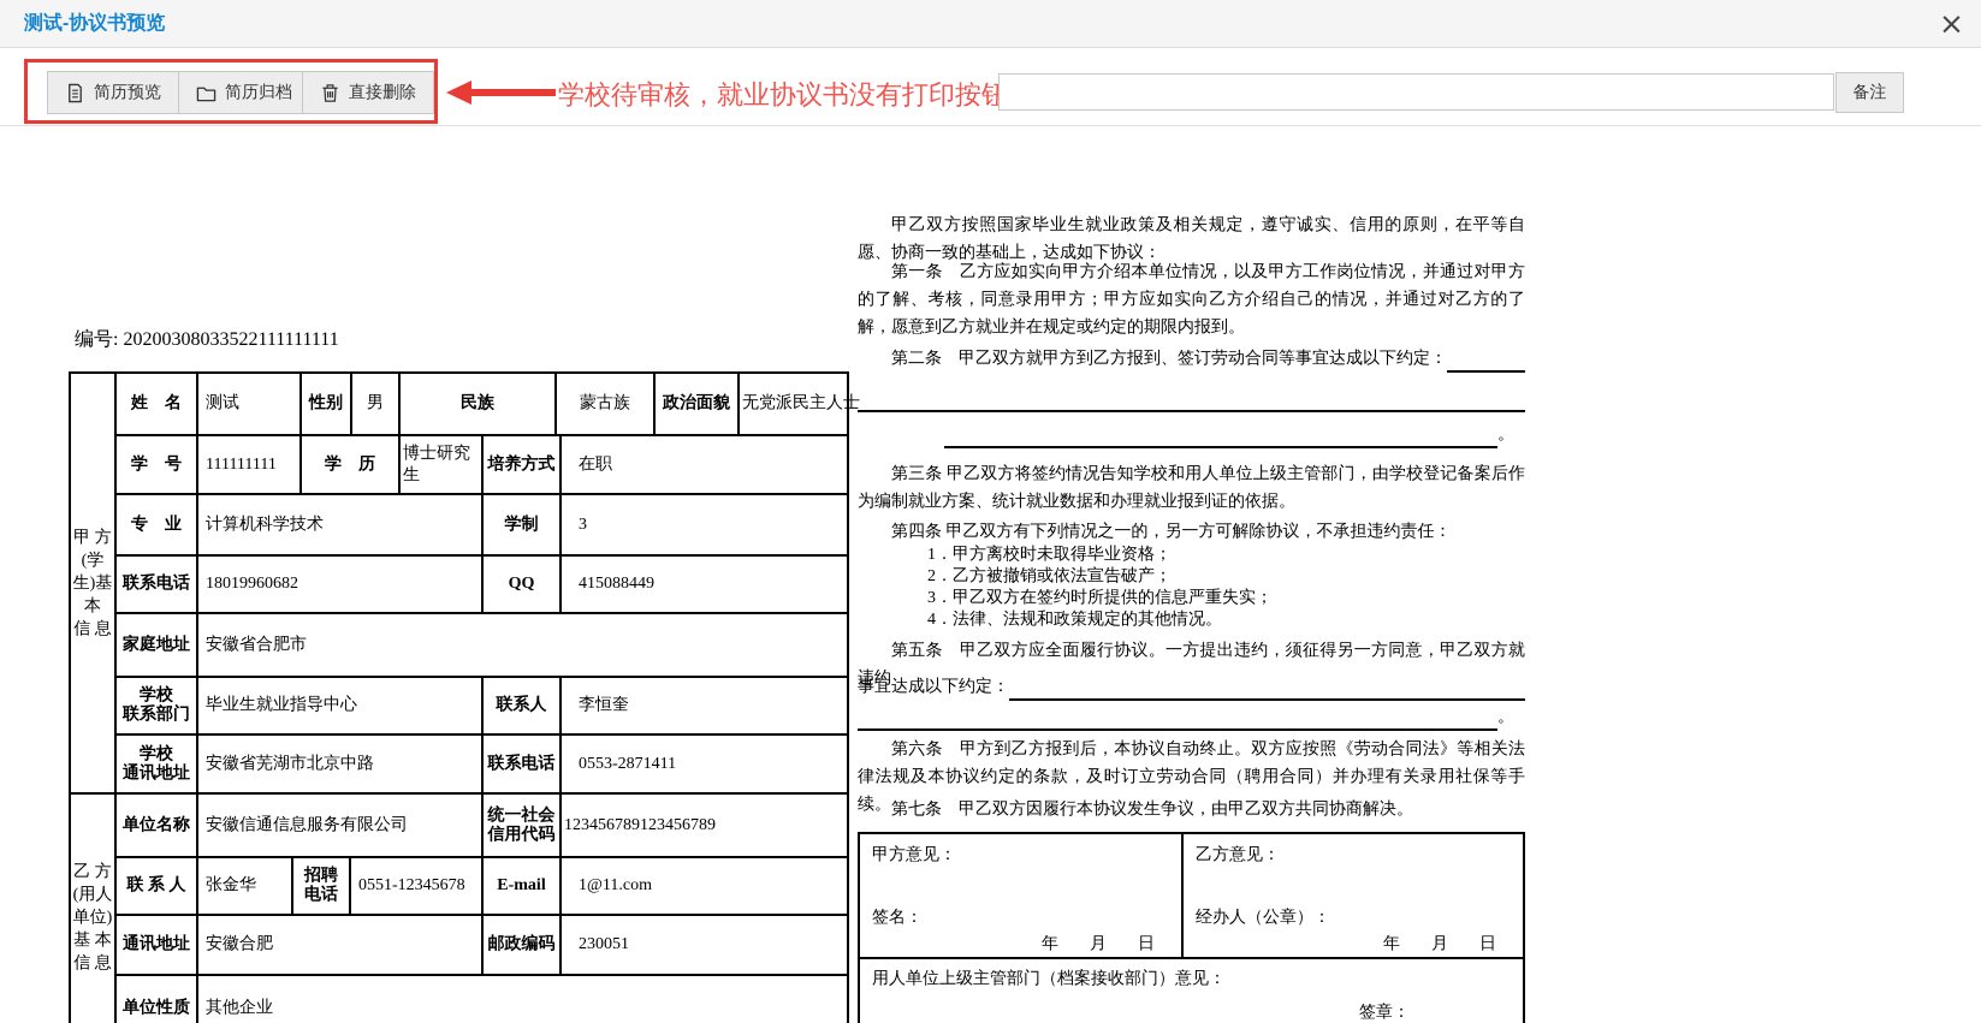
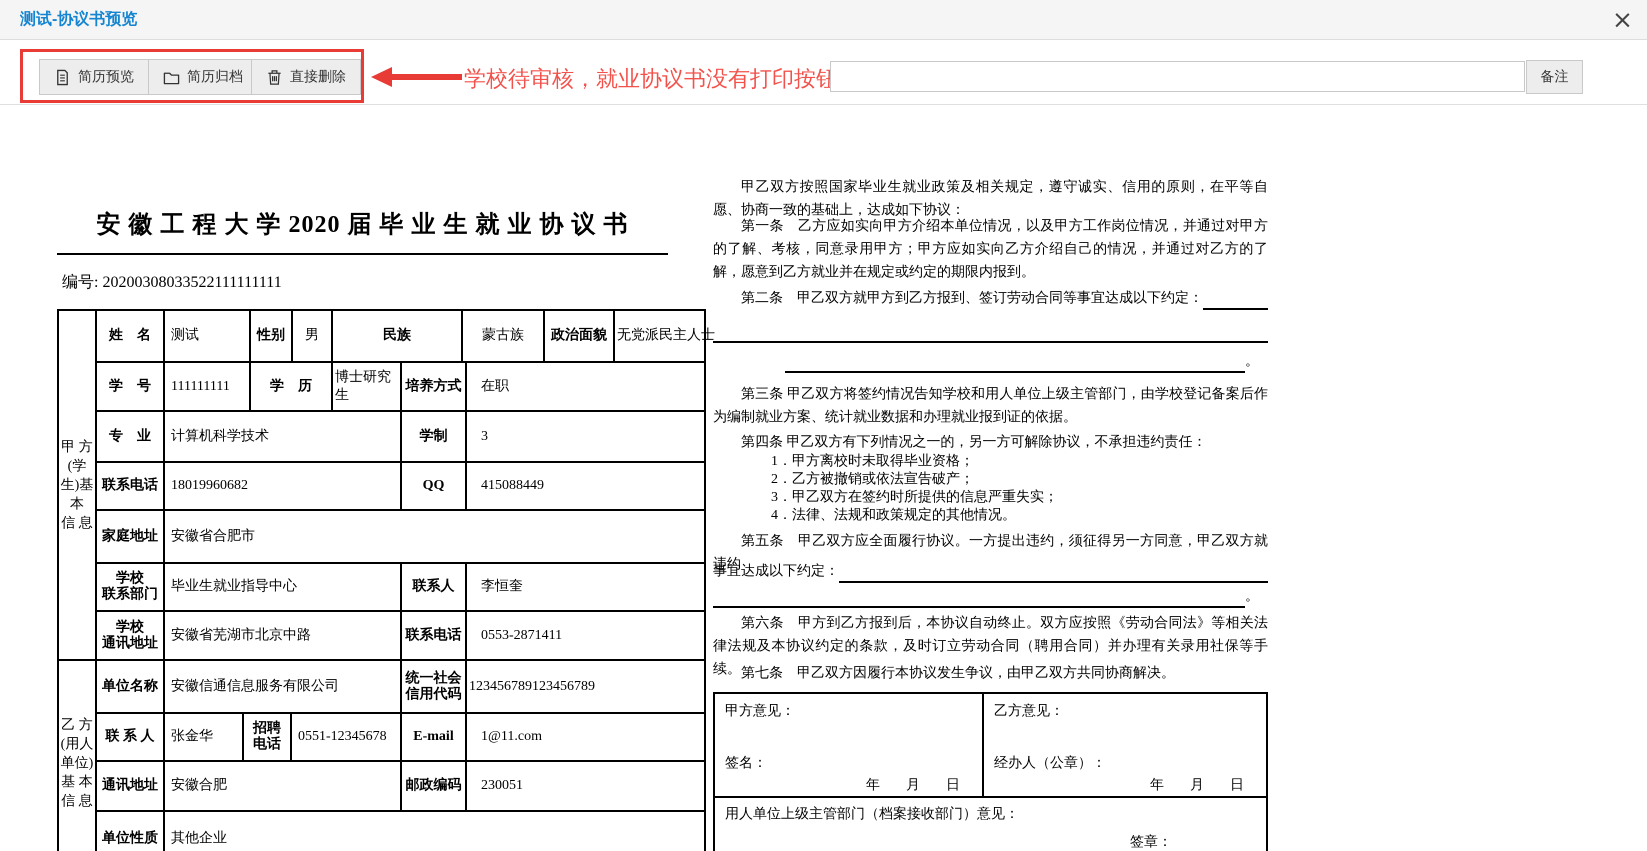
  测试-协议书预览
  ×
  简历预览
  简历归档
  直接删除
  学校待审核，就业协议书没有打印按钮
  备注
+ 安 徽 工 程 大 学 2020 届 毕 业 生 就 业 协 议 书
  编号: 20200308033522111111111
  甲 方
  (学
  生)基
  本
  信 息
  姓 名
  测试
  性别
  男
  民族
  蒙古族
  政治面貌
  无党派民主人士
  学 号
  111111111
  学 历
  博士研究生
  培养方式
  在职
  专 业
  计算机科学技术
  学制
  3
  联系电话
  18019960682
  QQ
  415088449
  家庭地址
  安徽省合肥市
  学校
  联系部门
  毕业生就业指导中心
  联系人
  李恒奎
  学校
  通讯地址
  安徽省芜湖市北京中路
  联系电话
  0553-2871411
  乙 方
  (用人
  单位)
  基 本
  信 息
  单位名称
  安徽信通信息服务有限公司
  统一社会
  信用代码
  123456789123456789
  联 系 人
  张金华
  招聘
  电话
  0551-12345678
  E-mail
  1@11.com
  通讯地址
  安徽合肥
  邮政编码
  230051
  单位性质
  其他企业
  甲乙双方按照国家毕业生就业政策及相关规定，遵守诚实、信用的原则，在平等自愿、协商一致的基础上，达成如下协议：
  第一条 乙方应如实向甲方介绍本单位情况，以及甲方工作岗位情况，并通过对甲方的了解、考核，同意录用甲方；甲方应如实向乙方介绍自己的情况，并通过对乙方的了解，愿意到乙方就业并在规定或约定的期限内报到。
  第二条 甲乙双方就甲方到乙方报到、签订劳动合同等事宜达成以下约定：
  。
  第三条 甲乙双方将签约情况告知学校和用人单位上级主管部门，由学校登记备案后作为编制就业方案、统计就业数据和办理就业报到证的依据。
  第四条 甲乙双方有下列情况之一的，另一方可解除协议，不承担违约责任：
  1．甲方离校时未取得毕业资格；
  2．乙方被撤销或依法宣告破产；
  3．甲乙双方在签约时所提供的信息严重失实；
  4．法律、法规和政策规定的其他情况。
  第五条 甲乙双方应全面履行协议。一方提出违约，须征得另一方同意，甲乙双方就违约
  事宜达成以下约定：
  。
  第六条 甲方到乙方报到后，本协议自动终止。双方应按照《劳动合同法》等相关法律法规及本协议约定的条款，及时订立劳动合同（聘用合同）并办理有关录用社保等手续。
  第七条 甲乙双方因履行本协议发生争议，由甲乙双方共同协商解决。
  甲方意见：
  签名：
  年 月 日
  乙方意见：
  经办人（公章）：
  年 月 日
  用人单位上级主管部门（档案接收部门）意见：
  签章：
